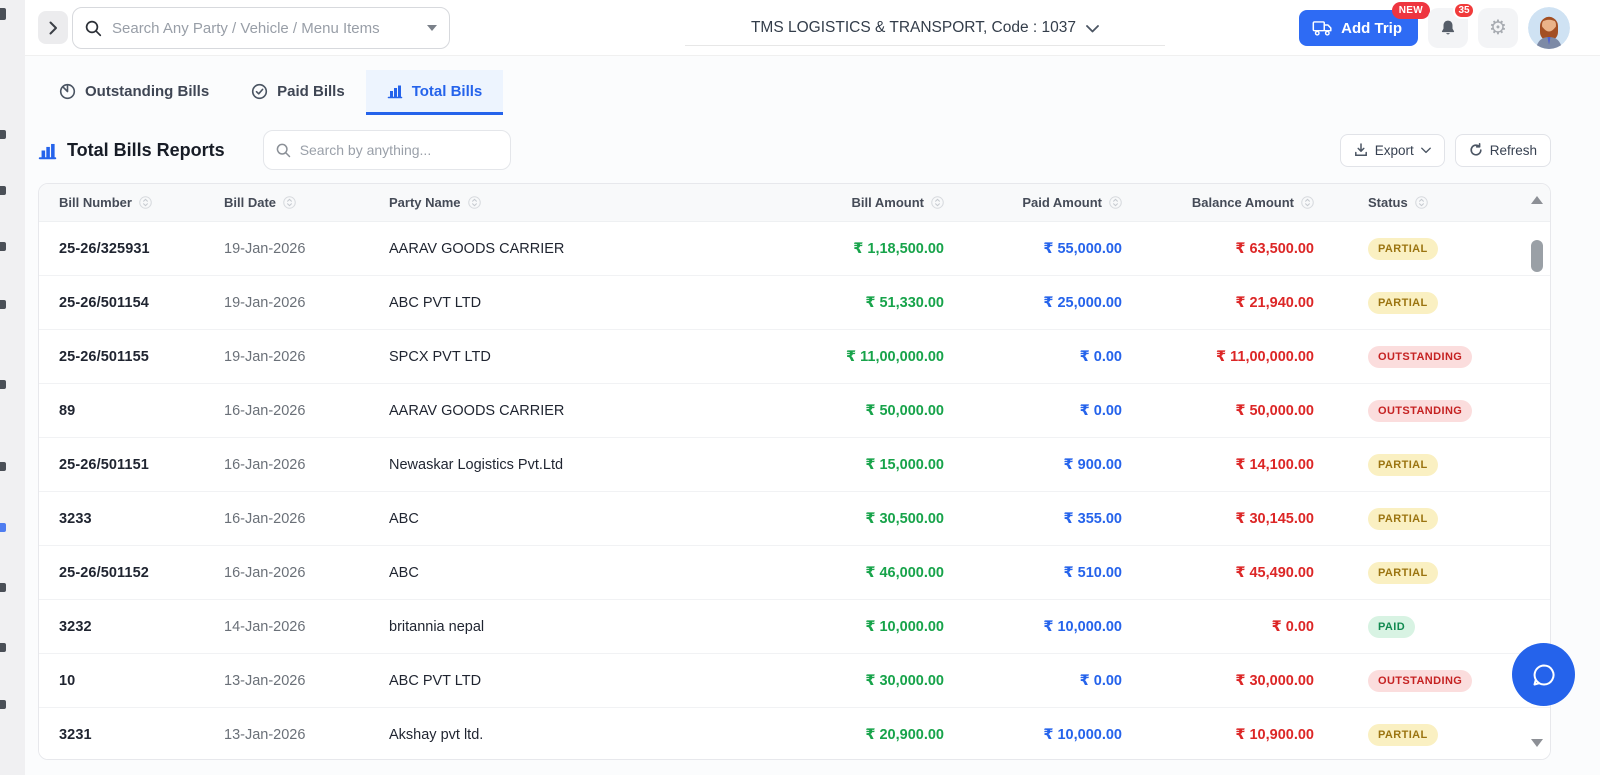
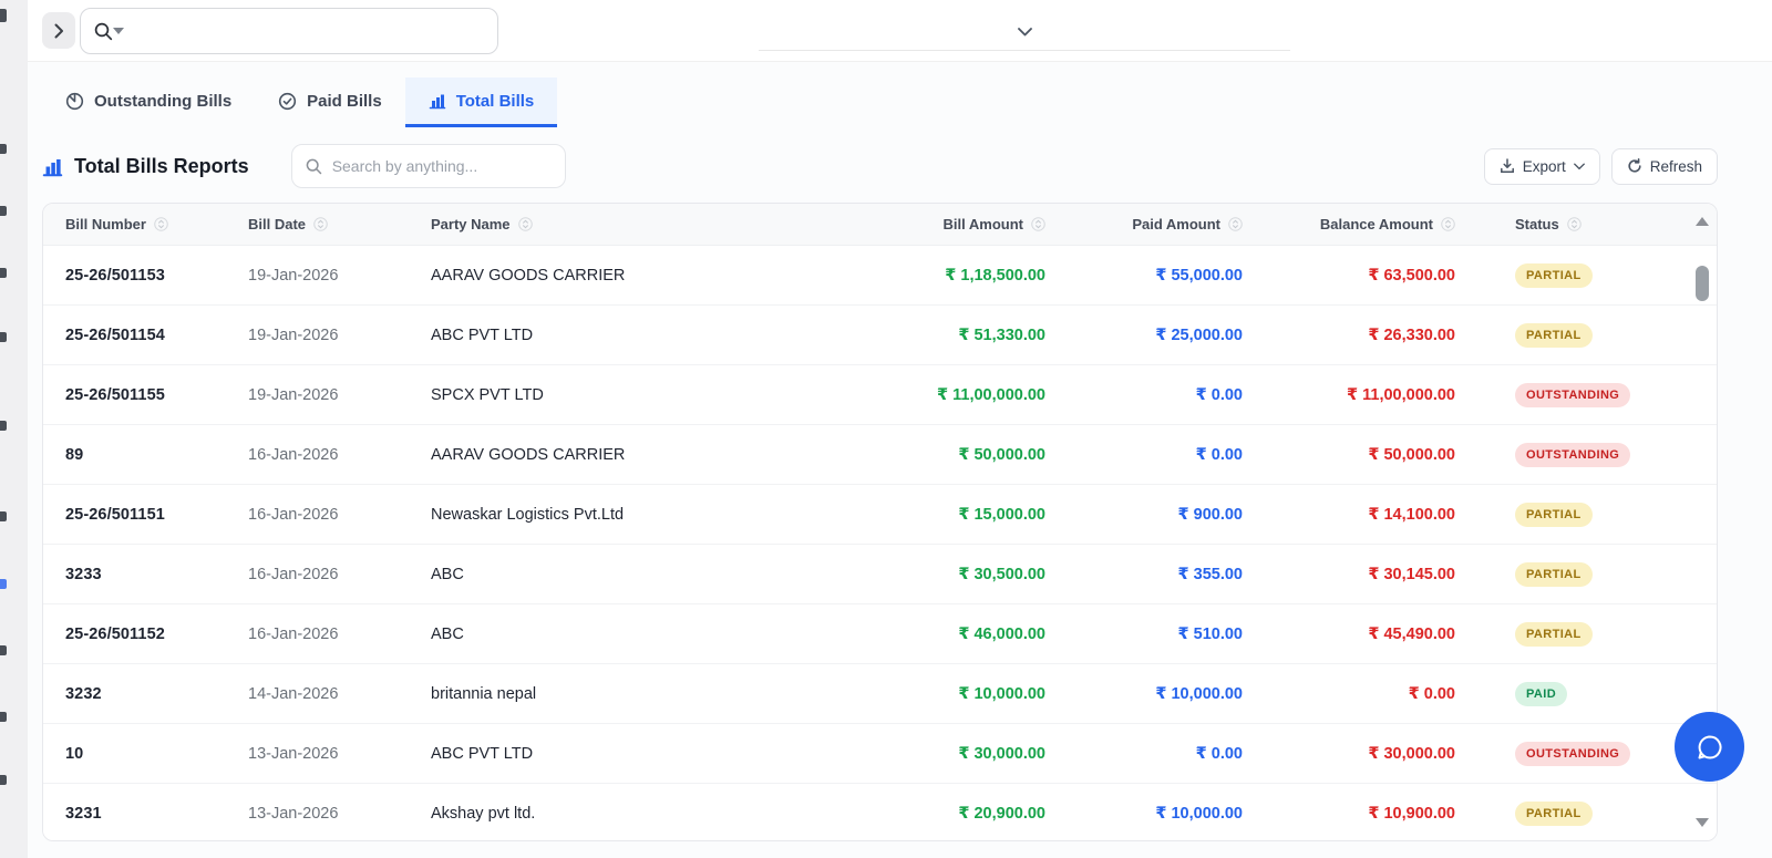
- Search Any Party / Vehicle / Menu Items
- TMS LOGISTICS & TRANSPORT, Code : 1037
- Add Trip
- NEW
- 35
- ⚙
  Outstanding Bills
  Paid Bills
  Total Bills
  Total Bills Reports
  Search by anything...
  Export
  Refresh
  Bill Number
  Bill Date
  Party Name
  Bill Amount
  Paid Amount
  Balance Amount
  Status
- 25-26/325931
+ 25-26/501153
  19-Jan-2026
  AARAV GOODS CARRIER
  ₹ 1,18,500.00
  ₹ 55,000.00
  ₹ 63,500.00
  PARTIAL
  25-26/501154
  19-Jan-2026
  ABC PVT LTD
  ₹ 51,330.00
  ₹ 25,000.00
- ₹ 21,940.00
+ ₹ 26,330.00
  PARTIAL
  25-26/501155
  19-Jan-2026
  SPCX PVT LTD
  ₹ 11,00,000.00
  ₹ 0.00
  ₹ 11,00,000.00
  OUTSTANDING
  89
  16-Jan-2026
  AARAV GOODS CARRIER
  ₹ 50,000.00
  ₹ 0.00
  ₹ 50,000.00
  OUTSTANDING
  25-26/501151
  16-Jan-2026
  Newaskar Logistics Pvt.Ltd
  ₹ 15,000.00
  ₹ 900.00
  ₹ 14,100.00
  PARTIAL
  3233
  16-Jan-2026
  ABC
  ₹ 30,500.00
  ₹ 355.00
  ₹ 30,145.00
  PARTIAL
  25-26/501152
  16-Jan-2026
  ABC
  ₹ 46,000.00
  ₹ 510.00
  ₹ 45,490.00
  PARTIAL
  3232
  14-Jan-2026
  britannia nepal
  ₹ 10,000.00
  ₹ 10,000.00
  ₹ 0.00
  PAID
  10
  13-Jan-2026
  ABC PVT LTD
  ₹ 30,000.00
  ₹ 0.00
  ₹ 30,000.00
  OUTSTANDING
  3231
  13-Jan-2026
  Akshay pvt ltd.
  ₹ 20,900.00
  ₹ 10,000.00
  ₹ 10,900.00
  PARTIAL
